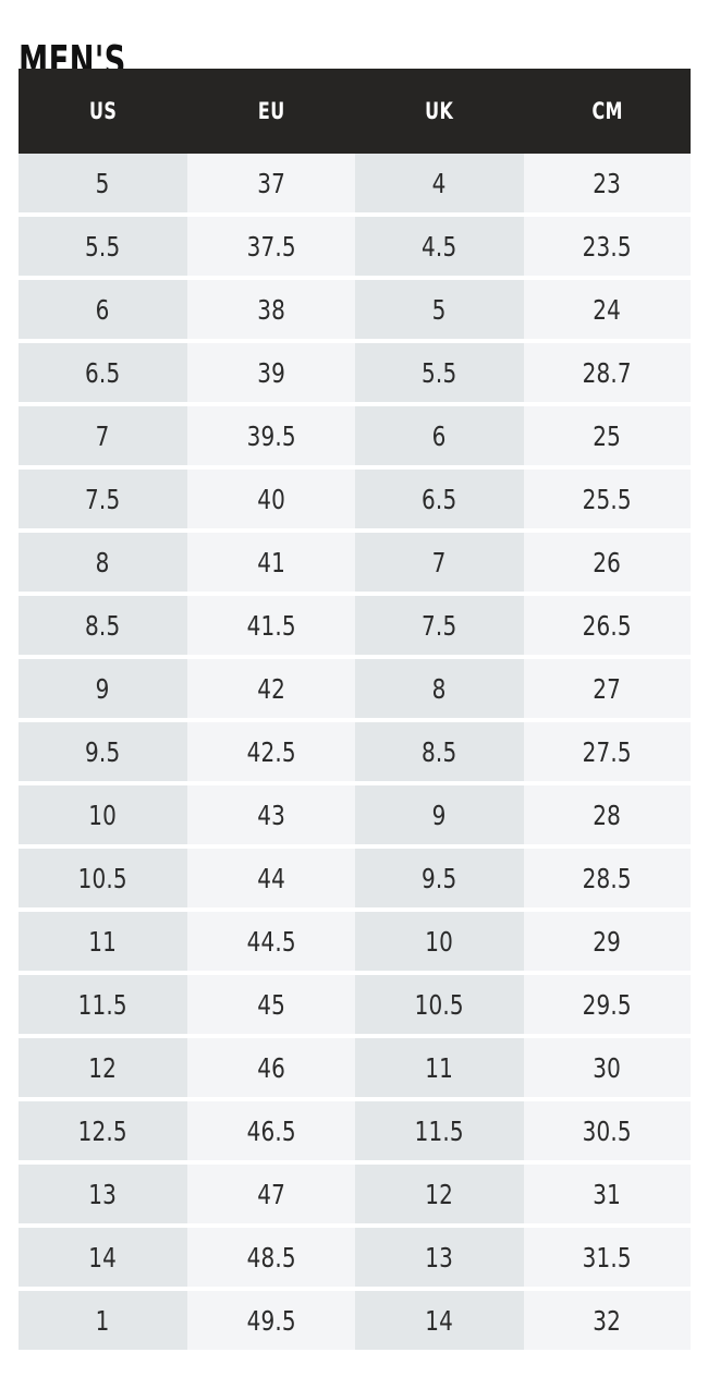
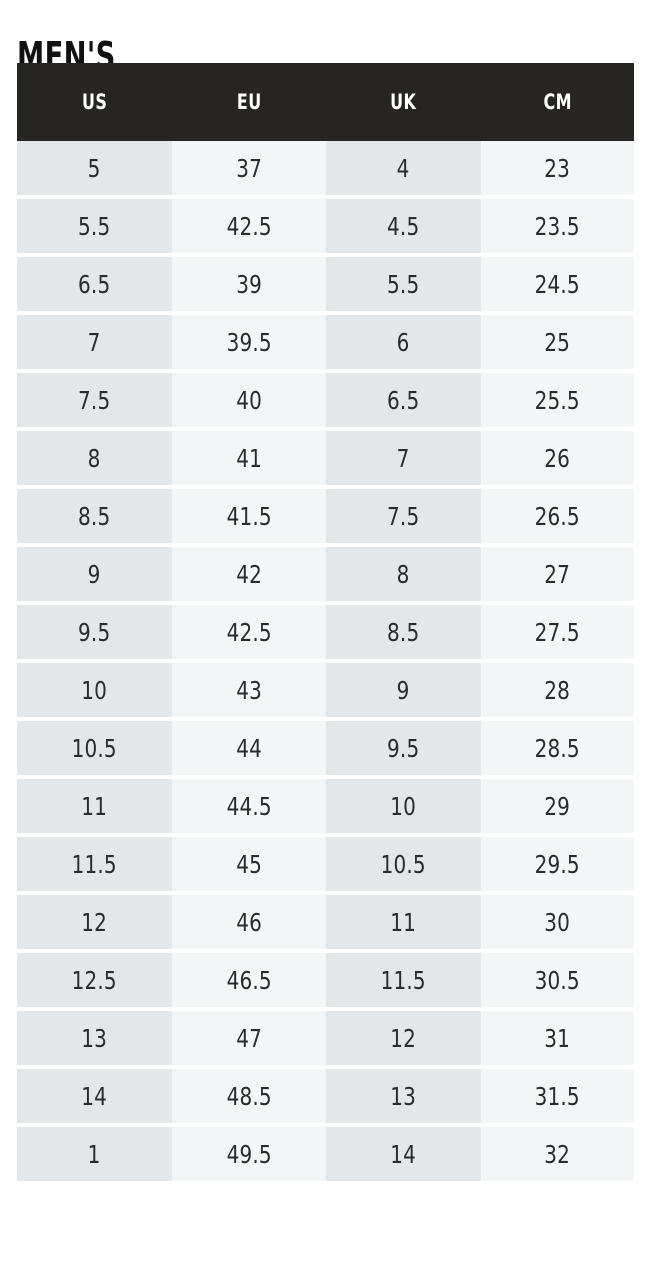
  MEN'S
  US	EU	UK	CM
  5	37	4	23
- 5.5	37.5	4.5	23.5
+ 5.5	42.5	4.5	23.5
- 6	38	5	24
- 6.5	39	5.5	28.7
+ 6.5	39	5.5	24.5
  7	39.5	6	25
  7.5	40	6.5	25.5
  8	41	7	26
  8.5	41.5	7.5	26.5
  9	42	8	27
  9.5	42.5	8.5	27.5
  10	43	9	28
  10.5	44	9.5	28.5
  11	44.5	10	29
  11.5	45	10.5	29.5
  12	46	11	30
  12.5	46.5	11.5	30.5
  13	47	12	31
  14	48.5	13	31.5
  1	49.5	14	32
